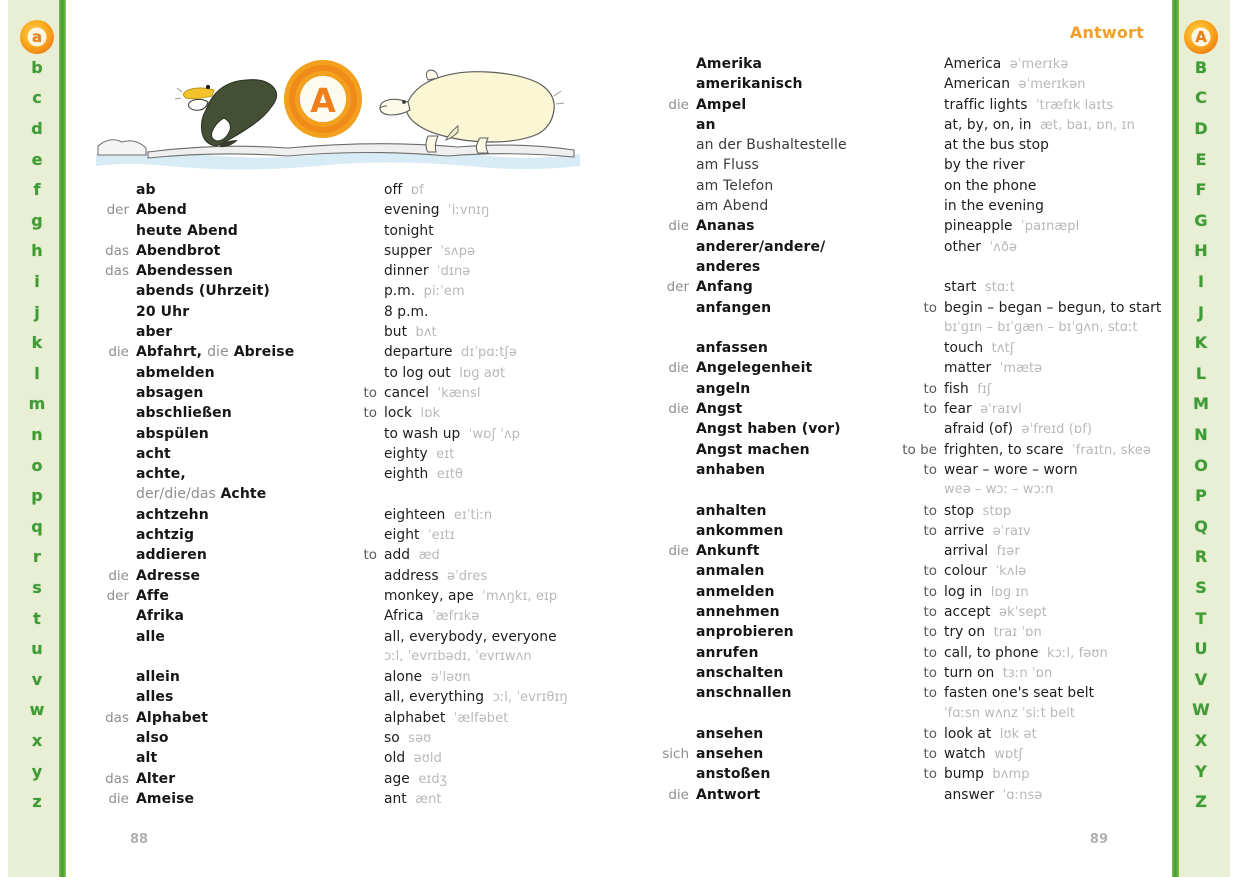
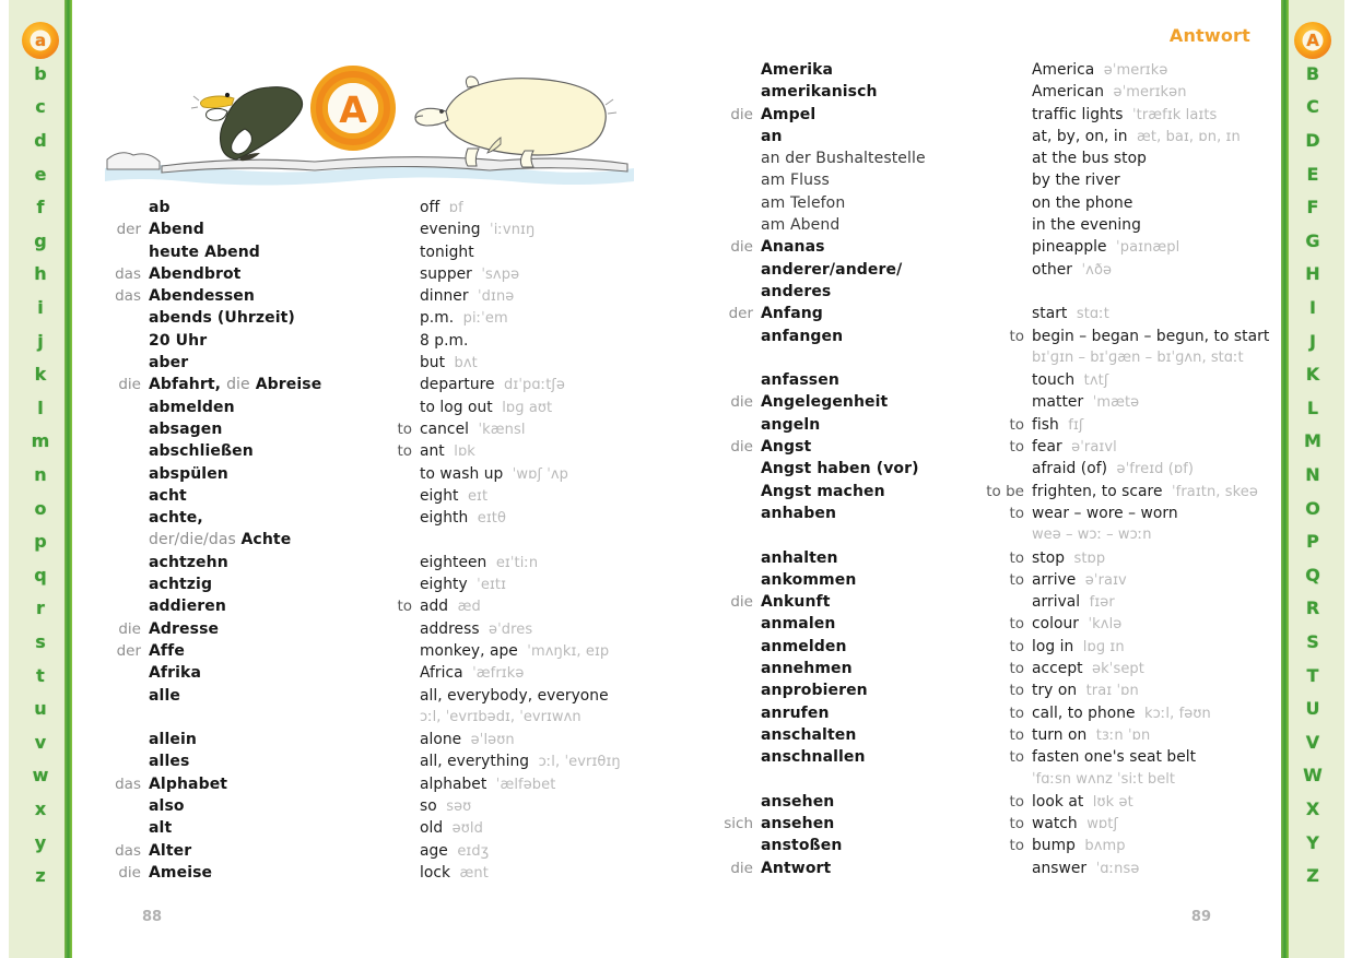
  a
  b
  c
  d
  e
  f
  g
  h
  i
  j
  k
  l
  m
  n
  o
  p
  q
  r
  s
  t
  u
  v
  w
  x
  y
  z
  A
  B
  C
  D
  E
  F
  G
  H
  I
  J
  K
  L
  M
  N
  O
  P
  Q
  R
  S
  T
  U
  V
  W
  X
  Y
  Z
  Antwort
  A
  ab
  off ɒf
  der
  Abend
  evening ˈiːvnɪŋ
  heute Abend
  tonight
  das
  Abendbrot
  supper ˈsʌpə
  das
  Abendessen
  dinner ˈdɪnə
  abends (Uhrzeit)
  p.m. piːˈem
  20 Uhr
  8 p.m.
  aber
  but bʌt
  die
  Abfahrt, die Abreise
  departure dɪˈpɑːtʃə
  abmelden
  to log out lɒɡ aʊt
  absagen
  to
  cancel ˈkænsl
  abschließen
  to
- lock lɒk
+ ant lɒk
  abspülen
  to wash up ˈwɒʃ ˈʌp
  acht
- eighty eɪt
+ eight eɪt
  achte,
  eighth eɪtθ
  der/die/das Achte
  achtzehn
  eighteen eɪˈtiːn
  achtzig
- eight ˈeɪtɪ
+ eighty ˈeɪtɪ
  addieren
  to
  add æd
  die
  Adresse
  address əˈdres
  der
  Affe
  monkey, ape ˈmʌŋkɪ, eɪp
  Afrika
  Africa ˈæfrɪkə
  alle
  all, everybody, everyone
  ɔːl, ˈevrɪbədɪ, ˈevrɪwʌn
  allein
  alone əˈləʊn
  alles
  all, everything ɔːl, ˈevrɪθɪŋ
  das
  Alphabet
  alphabet ˈælfəbet
  also
  so səʊ
  alt
  old əʊld
  das
  Alter
  age eɪdʒ
  die
  Ameise
- ant ænt
+ lock ænt
  Amerika
  America əˈmerɪkə
  amerikanisch
  American əˈmerɪkən
  die
  Ampel
  traffic lights ˈtræfɪk laɪts
  an
  at, by, on, in æt, baɪ, ɒn, ɪn
  an der Bushaltestelle
  at the bus stop
  am Fluss
  by the river
  am Telefon
  on the phone
  am Abend
  in the evening
  die
  Ananas
  pineapple ˈpaɪnæpl
  anderer/andere/
  other ˈʌðə
  anderes
  der
  Anfang
  start stɑːt
  anfangen
  to
  begin – began – begun, to start
  bɪˈɡɪn – bɪˈɡæn – bɪˈɡʌn, stɑːt
  anfassen
  touch tʌtʃ
  die
  Angelegenheit
  matter ˈmætə
  angeln
  to
  fish fɪʃ
  die
  Angst
  to
  fear əˈraɪvl
  Angst haben (vor)
  afraid (of) əˈfreɪd (ɒf)
  Angst machen
  to be
  frighten, to scare ˈfraɪtn, skeə
  anhaben
  to
  wear – wore – worn
  weə – wɔː – wɔːn
  anhalten
  to
  stop stɒp
  ankommen
  to
  arrive əˈraɪv
  die
  Ankunft
  arrival fɪər
  anmalen
  to
  colour ˈkʌlə
  anmelden
  to
  log in lɒɡ ɪn
  annehmen
  to
  accept əkˈsept
  anprobieren
  to
  try on traɪ ˈɒn
  anrufen
  to
  call, to phone kɔːl, fəʊn
  anschalten
  to
  turn on tɜːn ˈɒn
  anschnallen
  to
  fasten one's seat belt
  ˈfɑːsn wʌnz ˈsiːt belt
  ansehen
  to
  look at lʊk ət
  sich
  ansehen
  to
  watch wɒtʃ
  anstoßen
  to
  bump bʌmp
  die
  Antwort
  answer ˈɑːnsə
  88
  89
